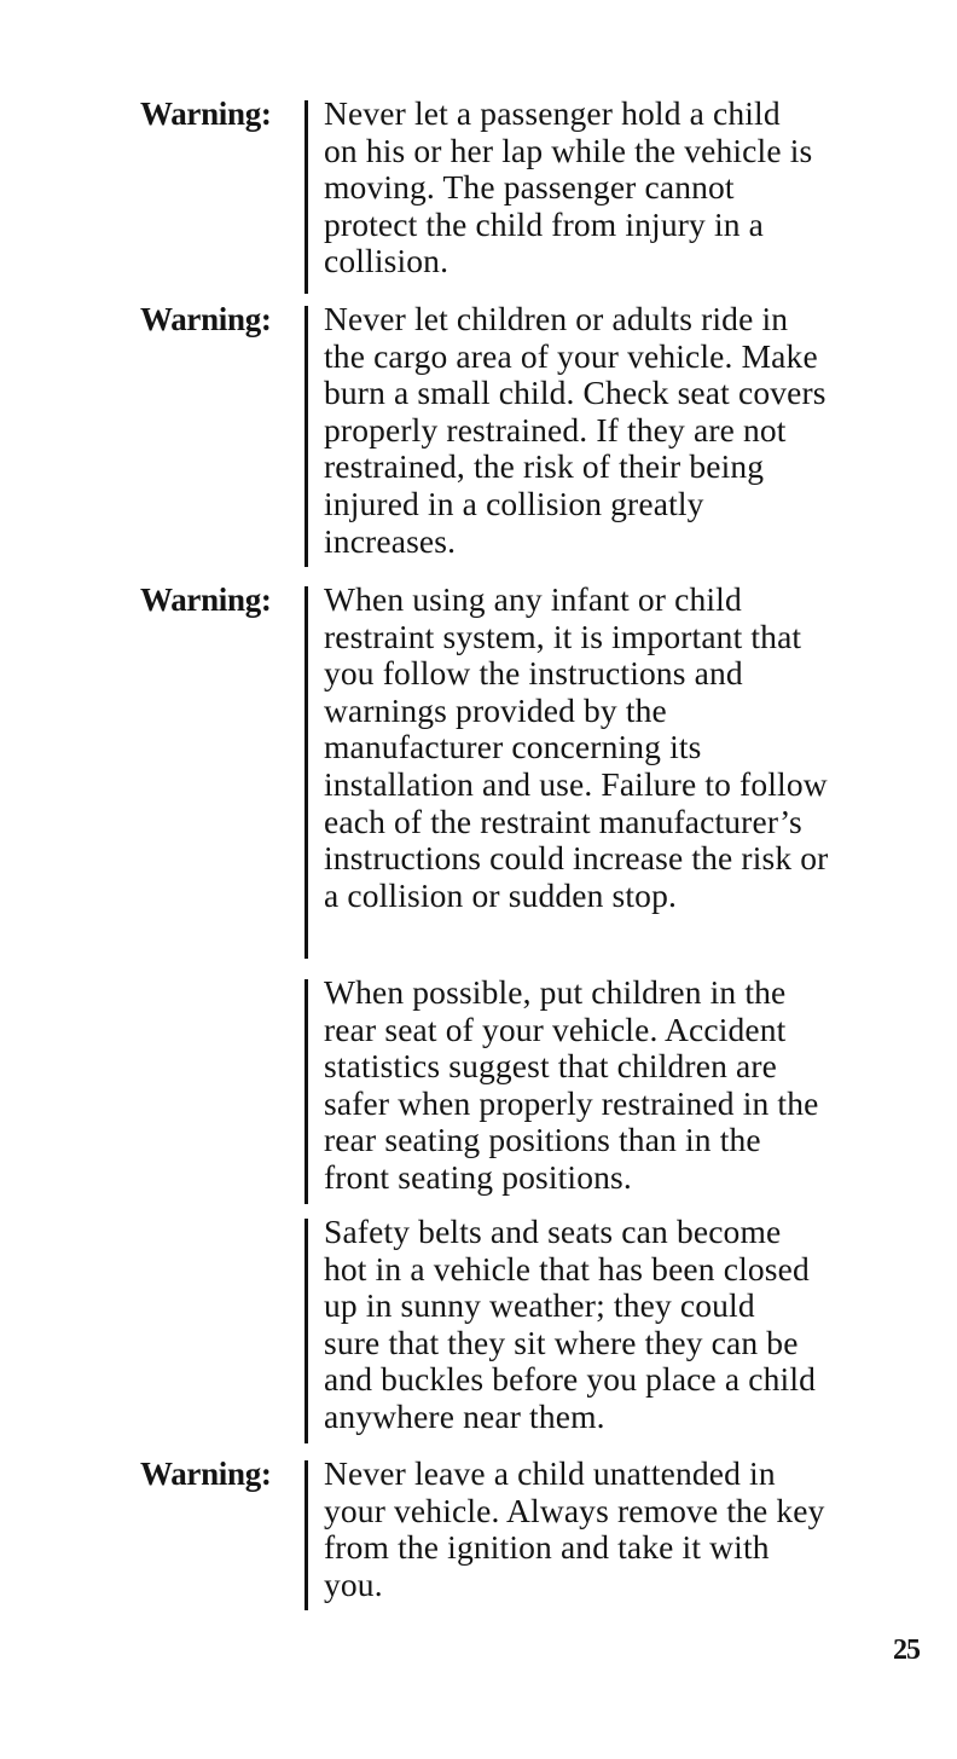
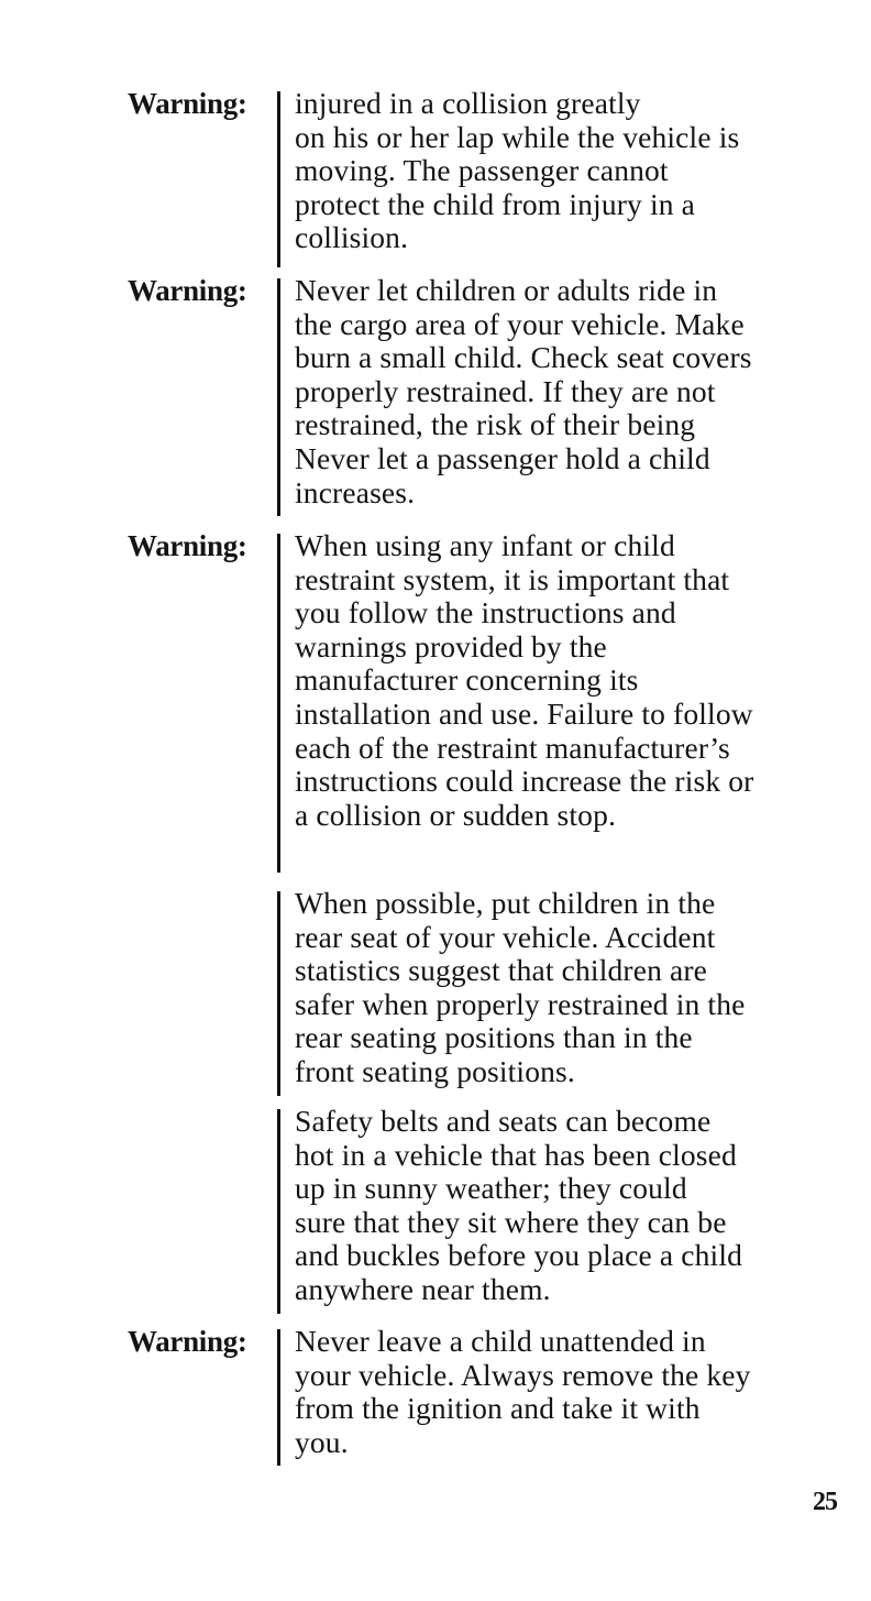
  Warning:
- Never let a passenger hold a child
+ injured in a collision greatly
  on his or her lap while the vehicle is
  moving. The passenger cannot
  protect the child from injury in a
  collision.
  Warning:
  Never let children or adults ride in
  the cargo area of your vehicle. Make
  burn a small child. Check seat covers
  properly restrained. If they are not
  restrained, the risk of their being
- injured in a collision greatly
+ Never let a passenger hold a child
  increases.
  Warning:
  When using any infant or child
  restraint system, it is important that
  you follow the instructions and
  warnings provided by the
  manufacturer concerning its
  installation and use. Failure to follow
  each of the restraint manufacturer’s
  instructions could increase the risk or
  a collision or sudden stop.
  When possible, put children in the
  rear seat of your vehicle. Accident
  statistics suggest that children are
  safer when properly restrained in the
  rear seating positions than in the
  front seating positions.
  Safety belts and seats can become
  hot in a vehicle that has been closed
  up in sunny weather; they could
  sure that they sit where they can be
  and buckles before you place a child
  anywhere near them.
  Warning:
  Never leave a child unattended in
  your vehicle. Always remove the key
  from the ignition and take it with
  you.
  25
